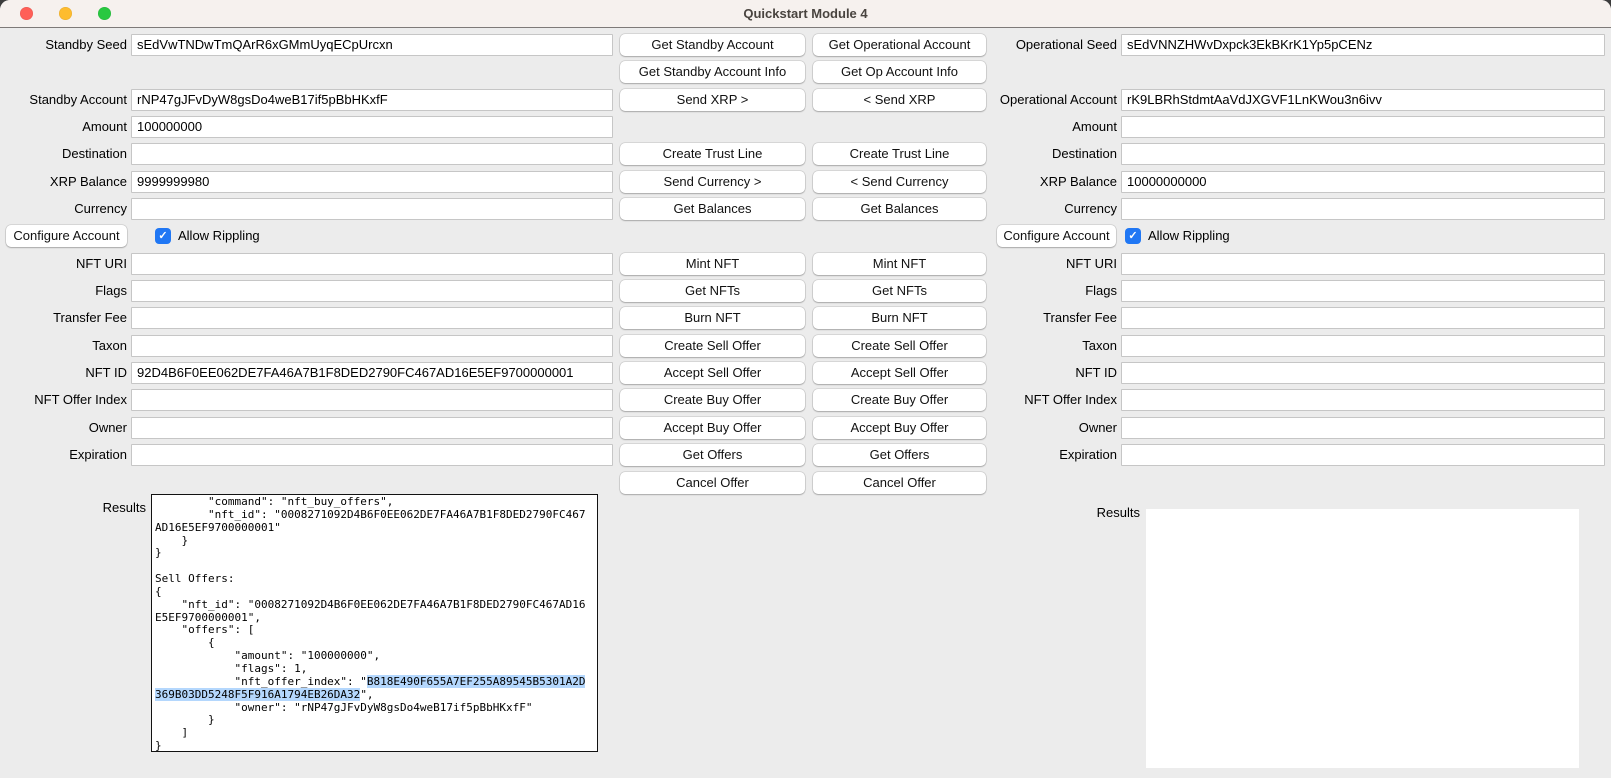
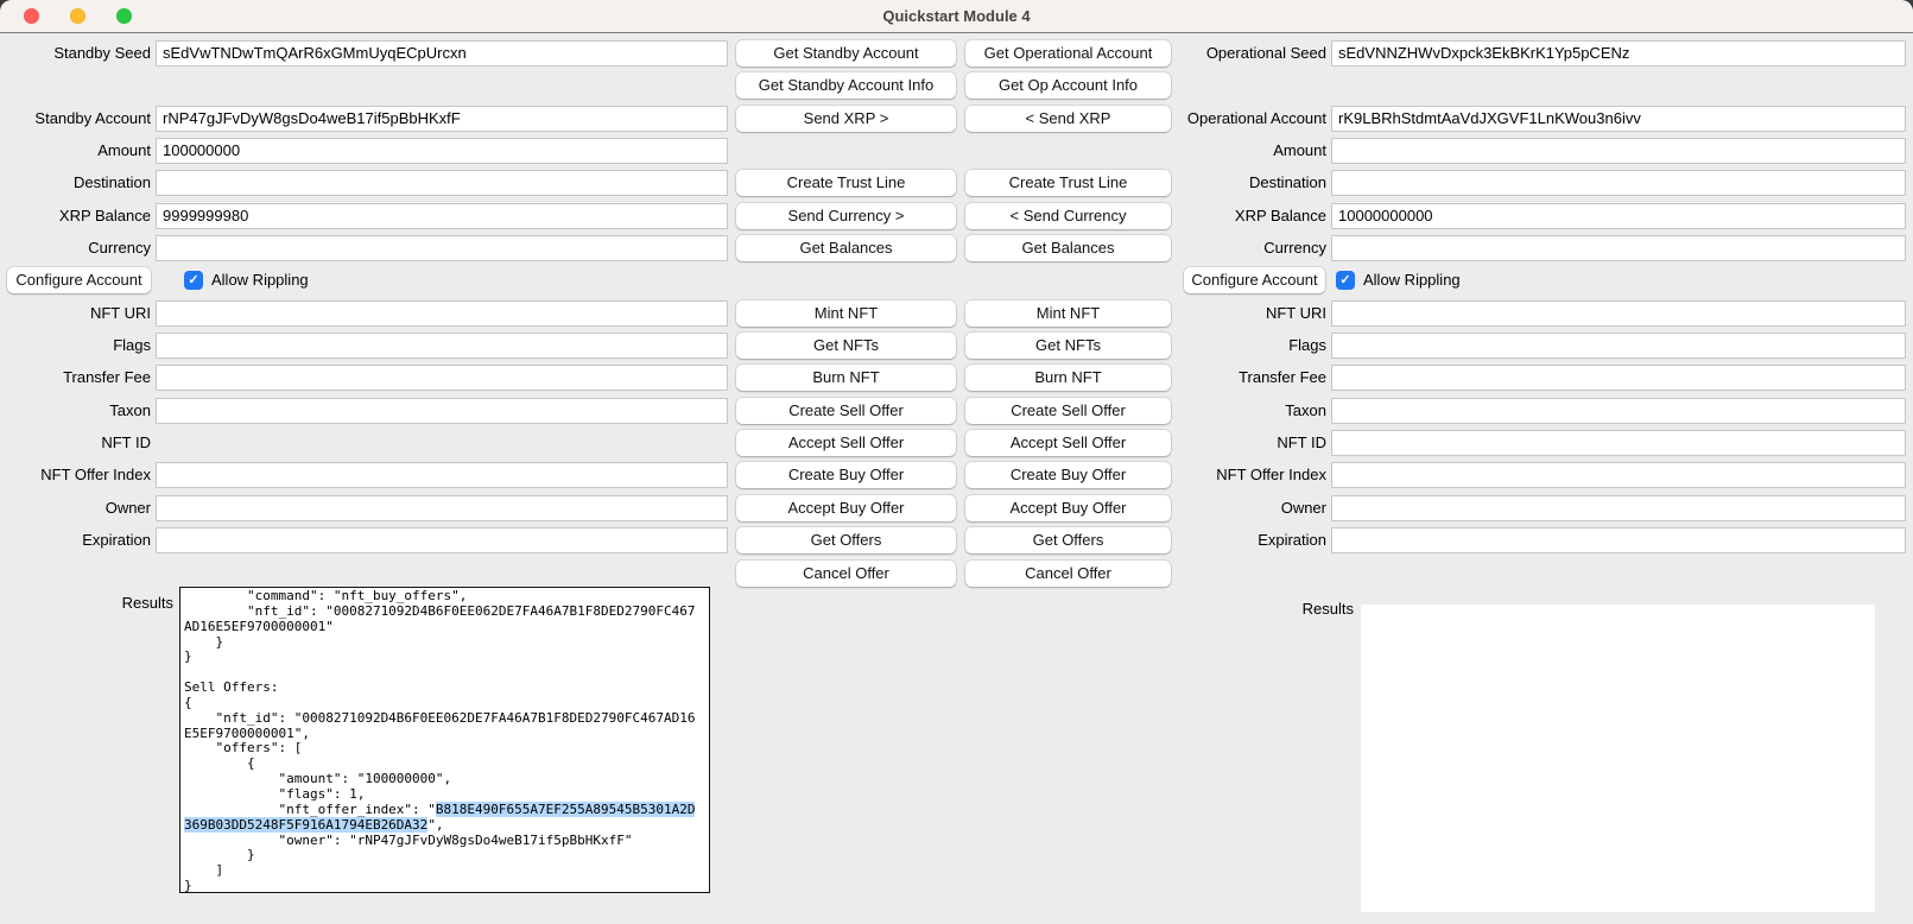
  Quickstart Module 4
  Standby Seed
  Standby Account
  Amount
  Destination
  XRP Balance
  Currency
  NFT URI
  Flags
  Transfer Fee
  Taxon
  NFT ID
  NFT Offer Index
  Owner
  Expiration
  Results
  sEdVwTNDwTmQArR6xGMmUyqECpUrcxn
  rNP47gJFvDyW8gsDo4weB17if5pBbHKxfF
  100000000
  9999999980
- 92D4B6F0EE062DE7FA46A7B1F8DED2790FC467AD16E5EF9700000001
  Configure Account
  ✓
  Allow Rippling
  "command": "nft_buy_offers",
  "nft_id": "0008271092D4B6F0EE062DE7FA46A7B1F8DED2790FC467
  AD16E5EF9700000001"
  }
  }
  Sell Offers:
  {
  "nft_id": "0008271092D4B6F0EE062DE7FA46A7B1F8DED2790FC467AD16
  E5EF9700000001",
  "offers": [
  {
  "amount": "100000000",
  "flags": 1,
  "nft_offer_index": "B818E490F655A7EF255A89545B5301A2D
  369B03DD5248F5F916A1794EB26DA32",
  "owner": "rNP47gJFvDyW8gsDo4weB17if5pBbHKxfF"
  }
  ]
  }
  Get Standby Account
  Get Standby Account Info
  Send XRP >
  Create Trust Line
  Send Currency >
  Get Balances
  Mint NFT
  Get NFTs
  Burn NFT
  Create Sell Offer
  Accept Sell Offer
  Create Buy Offer
  Accept Buy Offer
  Get Offers
  Cancel Offer
  Get Operational Account
  Get Op Account Info
  < Send XRP
  Create Trust Line
  < Send Currency
  Get Balances
  Mint NFT
  Get NFTs
  Burn NFT
  Create Sell Offer
  Accept Sell Offer
  Create Buy Offer
  Accept Buy Offer
  Get Offers
  Cancel Offer
  Operational Seed
  Operational Account
  Amount
  Destination
  XRP Balance
  Currency
  NFT URI
  Flags
  Transfer Fee
  Taxon
  NFT ID
  NFT Offer Index
  Owner
  Expiration
  Results
  sEdVNNZHWvDxpck3EkBKrK1Yp5pCENz
  rK9LBRhStdmtAaVdJXGVF1LnKWou3n6ivv
  10000000000
  Configure Account
  ✓
  Allow Rippling
